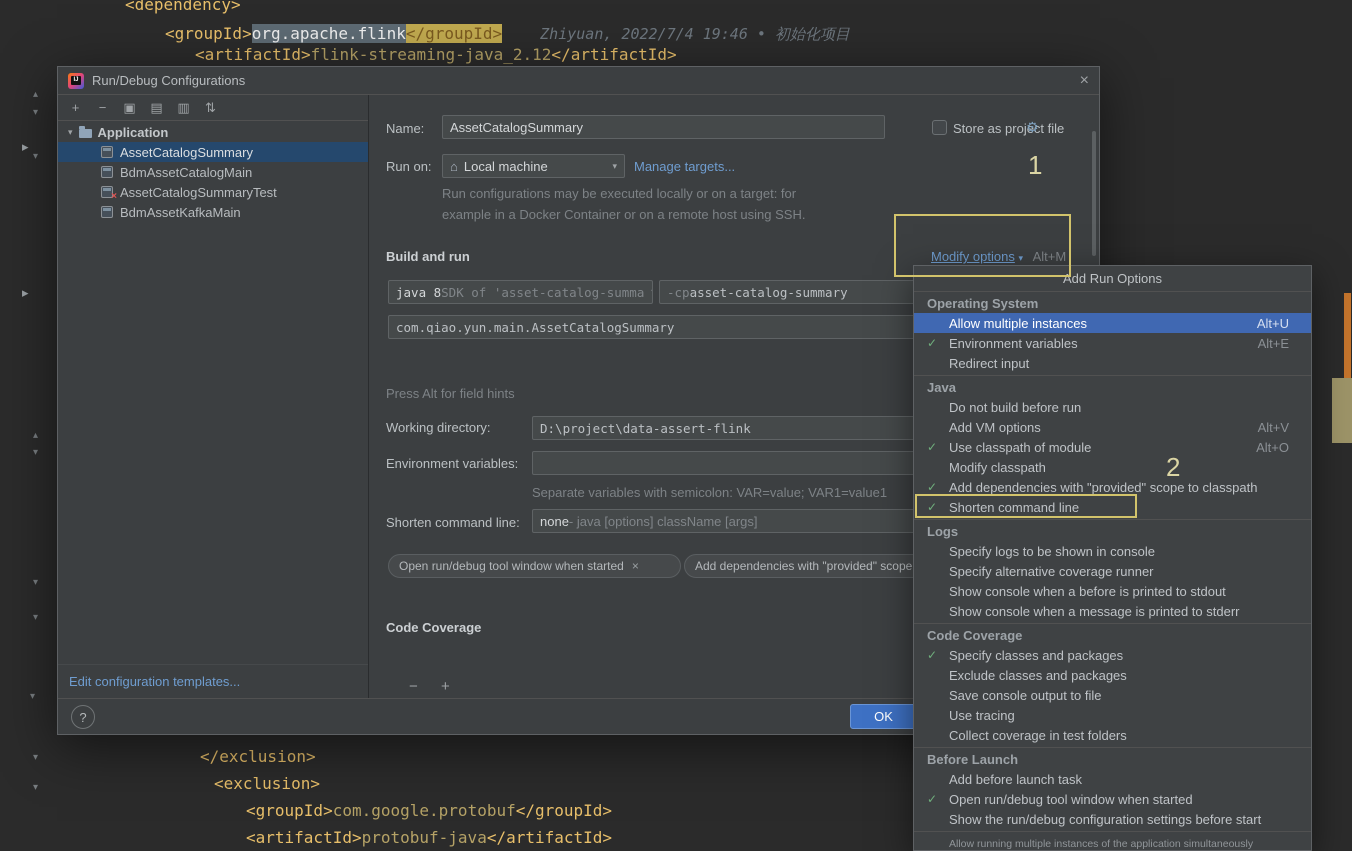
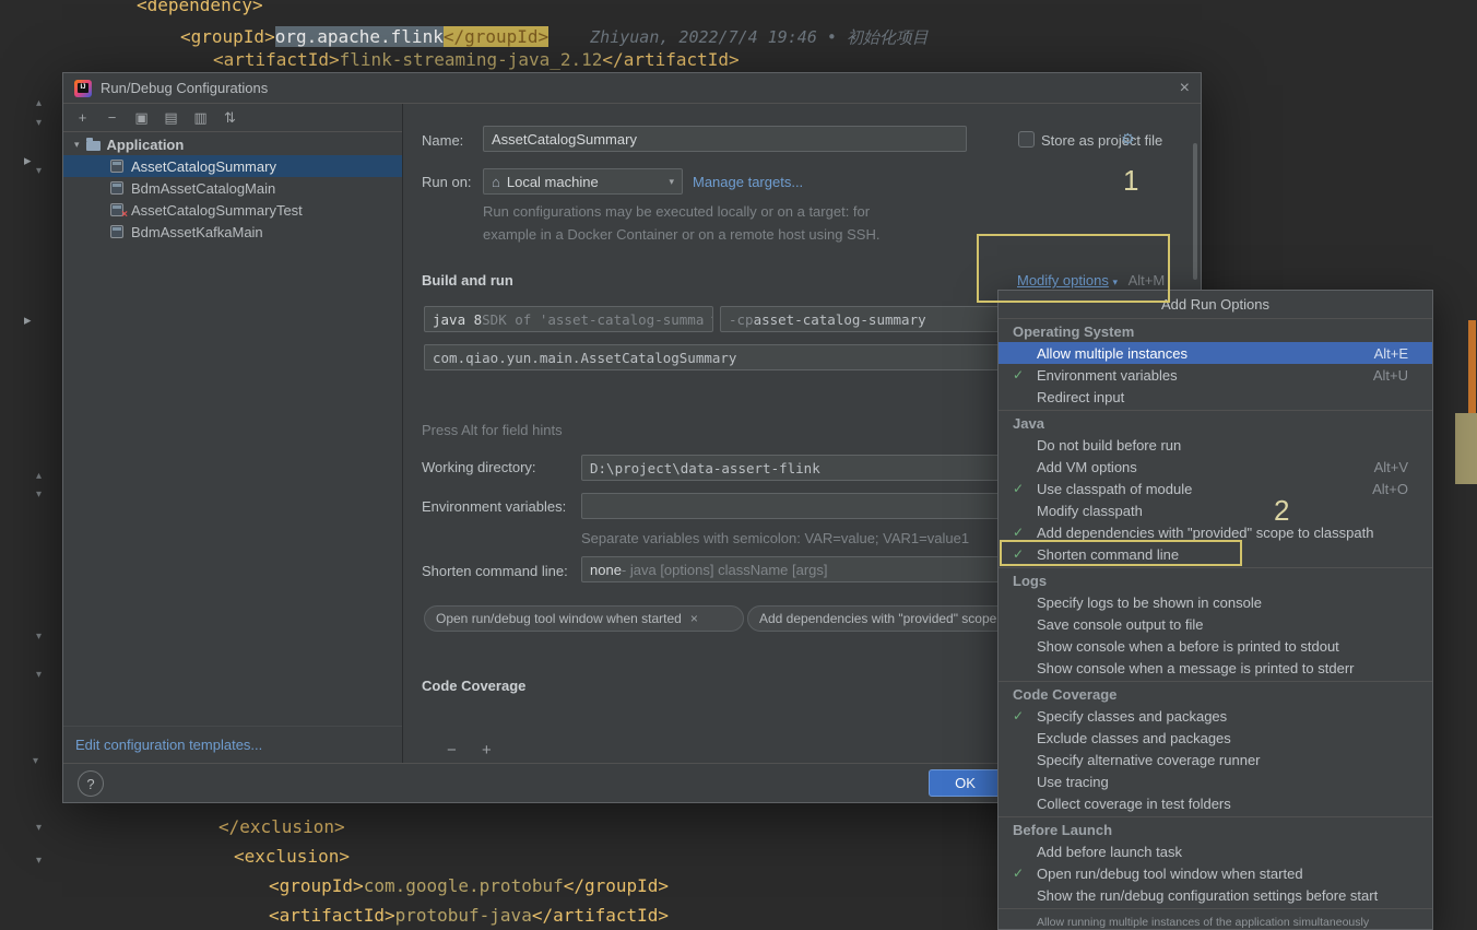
  <dependency>
  <groupId>org.apache.flink</groupId> Zhiyuan, 2022/7/4 19:46 • 初始化项目
  <artifactId>flink-streaming-java_2.12</artifactId>
  </exclusion>
  <exclusion>
  <groupId>com.google.protobuf</groupId>
  <artifactId>protobuf-java</artifactId>
  ▴
  ▾
  ▸
  ▾
  ▸
  ▴
  ▾
  ▾
  ▾
  ▾
  ▾
  ▾
  Run/Debug Configurations
  ×
  +
  −
  ▣
  ▤
  ▥
  ⇅
  ▾
  Application
  AssetCatalogSummary
  BdmAssetCatalogMain
  ×
  AssetCatalogSummaryTest
  BdmAssetKafkaMain
  Edit configuration templates...
  Name:
  AssetCatalogSummary
  Store as project file
  ⚙
  Run on:
  ⌂
  Local machine
  ▾
  Manage targets...
  Run configurations may be executed locally or on a target: for
  example in a Docker Container or on a remote host using SSH.
  Build and run
  Modify options ▾ Alt+M
  java 8
  SDK of 'asset-catalog-summa
  -cp
  asset-catalog-summary
  com.qiao.yun.main.AssetCatalogSummary
  Press Alt for field hints
  Working directory:
  D:\project\data-assert-flink
  Environment variables:
  Separate variables with semicolon: VAR=value; VAR1=value1
  Shorten command line:
  none
  - java [options] className [args]
  Open run/debug tool window when started
  ×
  Add dependencies with "provided" scope
  Code Coverage
  −
  +
  ?
  OK
  Add Run Options
  Operating System
  Allow multiple instances
- Alt+U
+ Alt+E
  ✓
  Environment variables
- Alt+E
+ Alt+U
  Redirect input
  Java
  Do not build before run
  Add VM options
  Alt+V
  ✓
  Use classpath of module
  Alt+O
  Modify classpath
  ✓
  Add dependencies with "provided" scope to classpath
  ✓
  Shorten command line
  Logs
  Specify logs to be shown in console
- Specify alternative coverage runner
+ Save console output to file
  Show console when a before is printed to stdout
  Show console when a message is printed to stderr
  Code Coverage
  ✓
  Specify classes and packages
  Exclude classes and packages
- Save console output to file
+ Specify alternative coverage runner
  Use tracing
  Collect coverage in test folders
  Before Launch
  Add before launch task
  ✓
  Open run/debug tool window when started
  Show the run/debug configuration settings before start
  Allow running multiple instances of the application simultaneously
  1
  2
